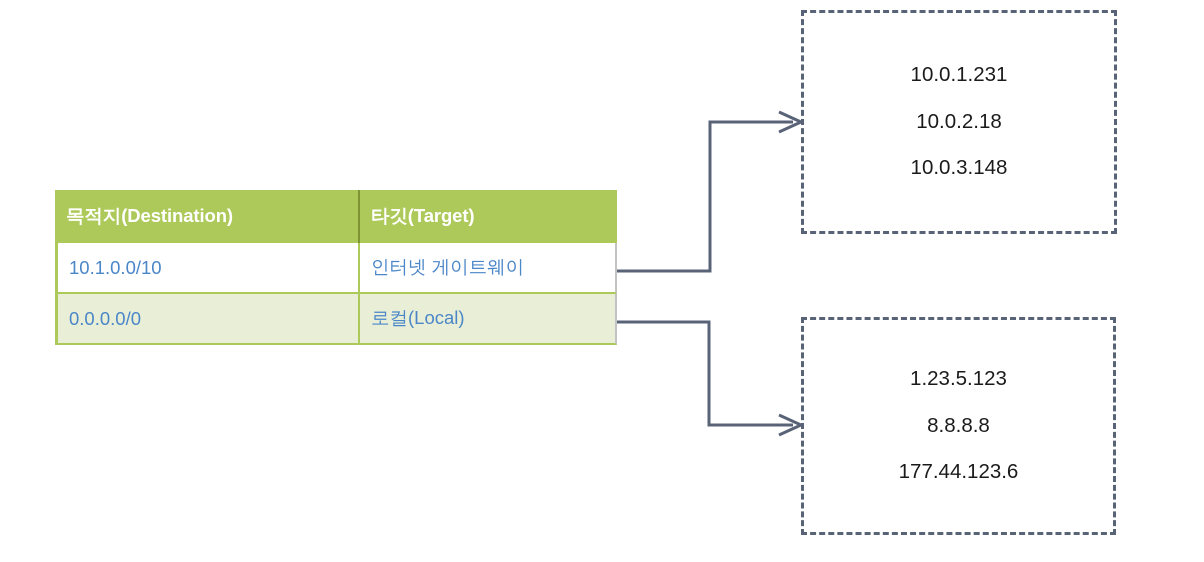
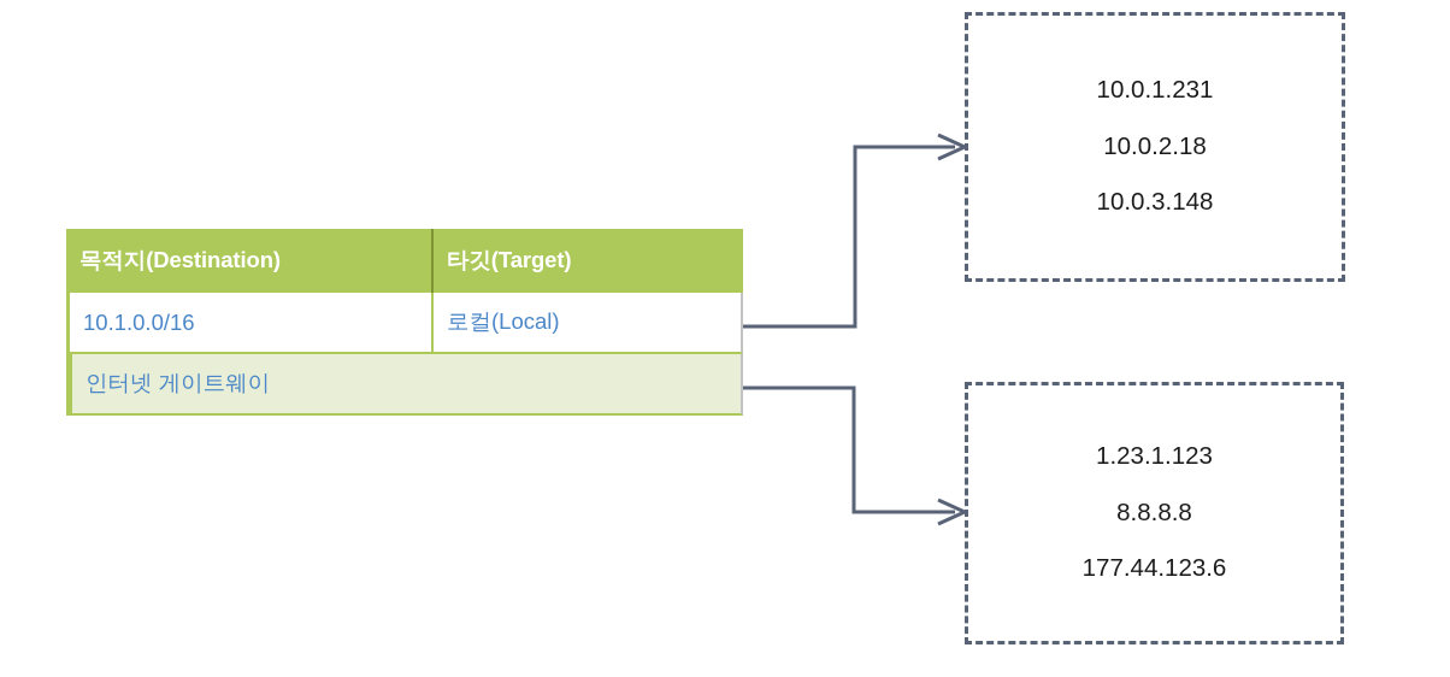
  목적지(Destination)
  타깃(Target)
- 10.1.0.0/10
+ 10.1.0.0/16
- 인터넷 게이트웨이
+ 로컬(Local)
- 0.0.0.0/0
- 로컬(Local)
+ 인터넷 게이트웨이
  10.0.1.231
  10.0.2.18
  10.0.3.148
- 1.23.5.123
+ 1.23.1.123
  8.8.8.8
  177.44.123.6
